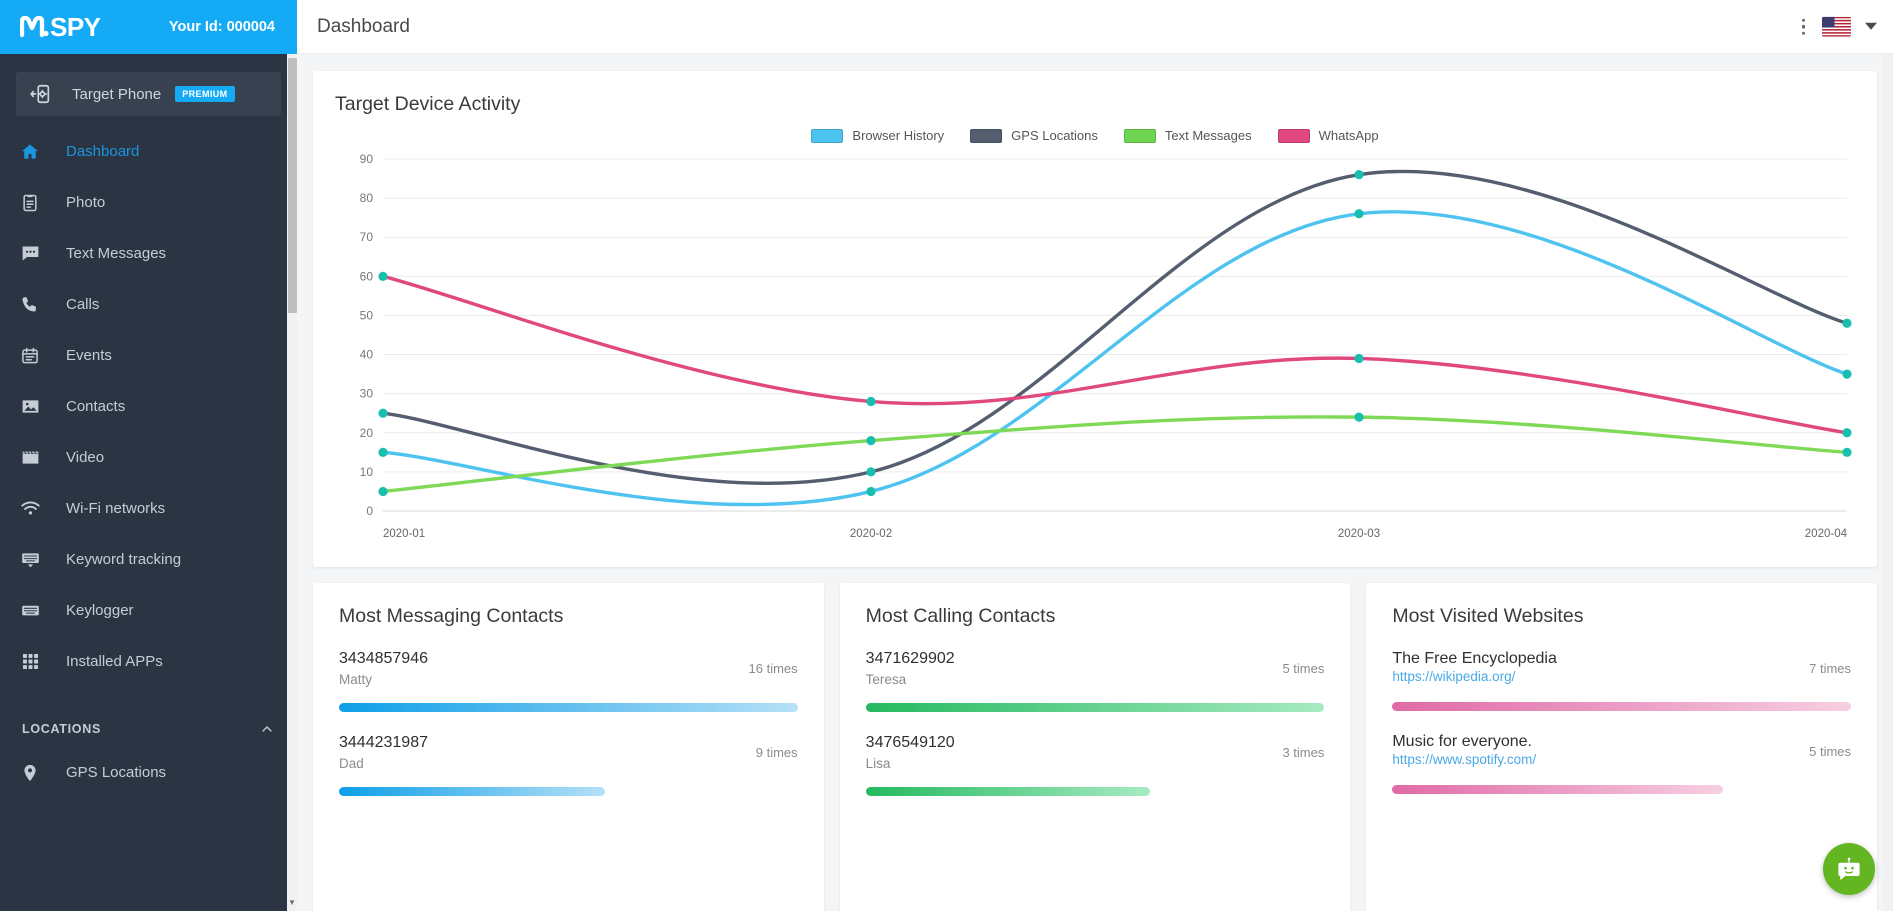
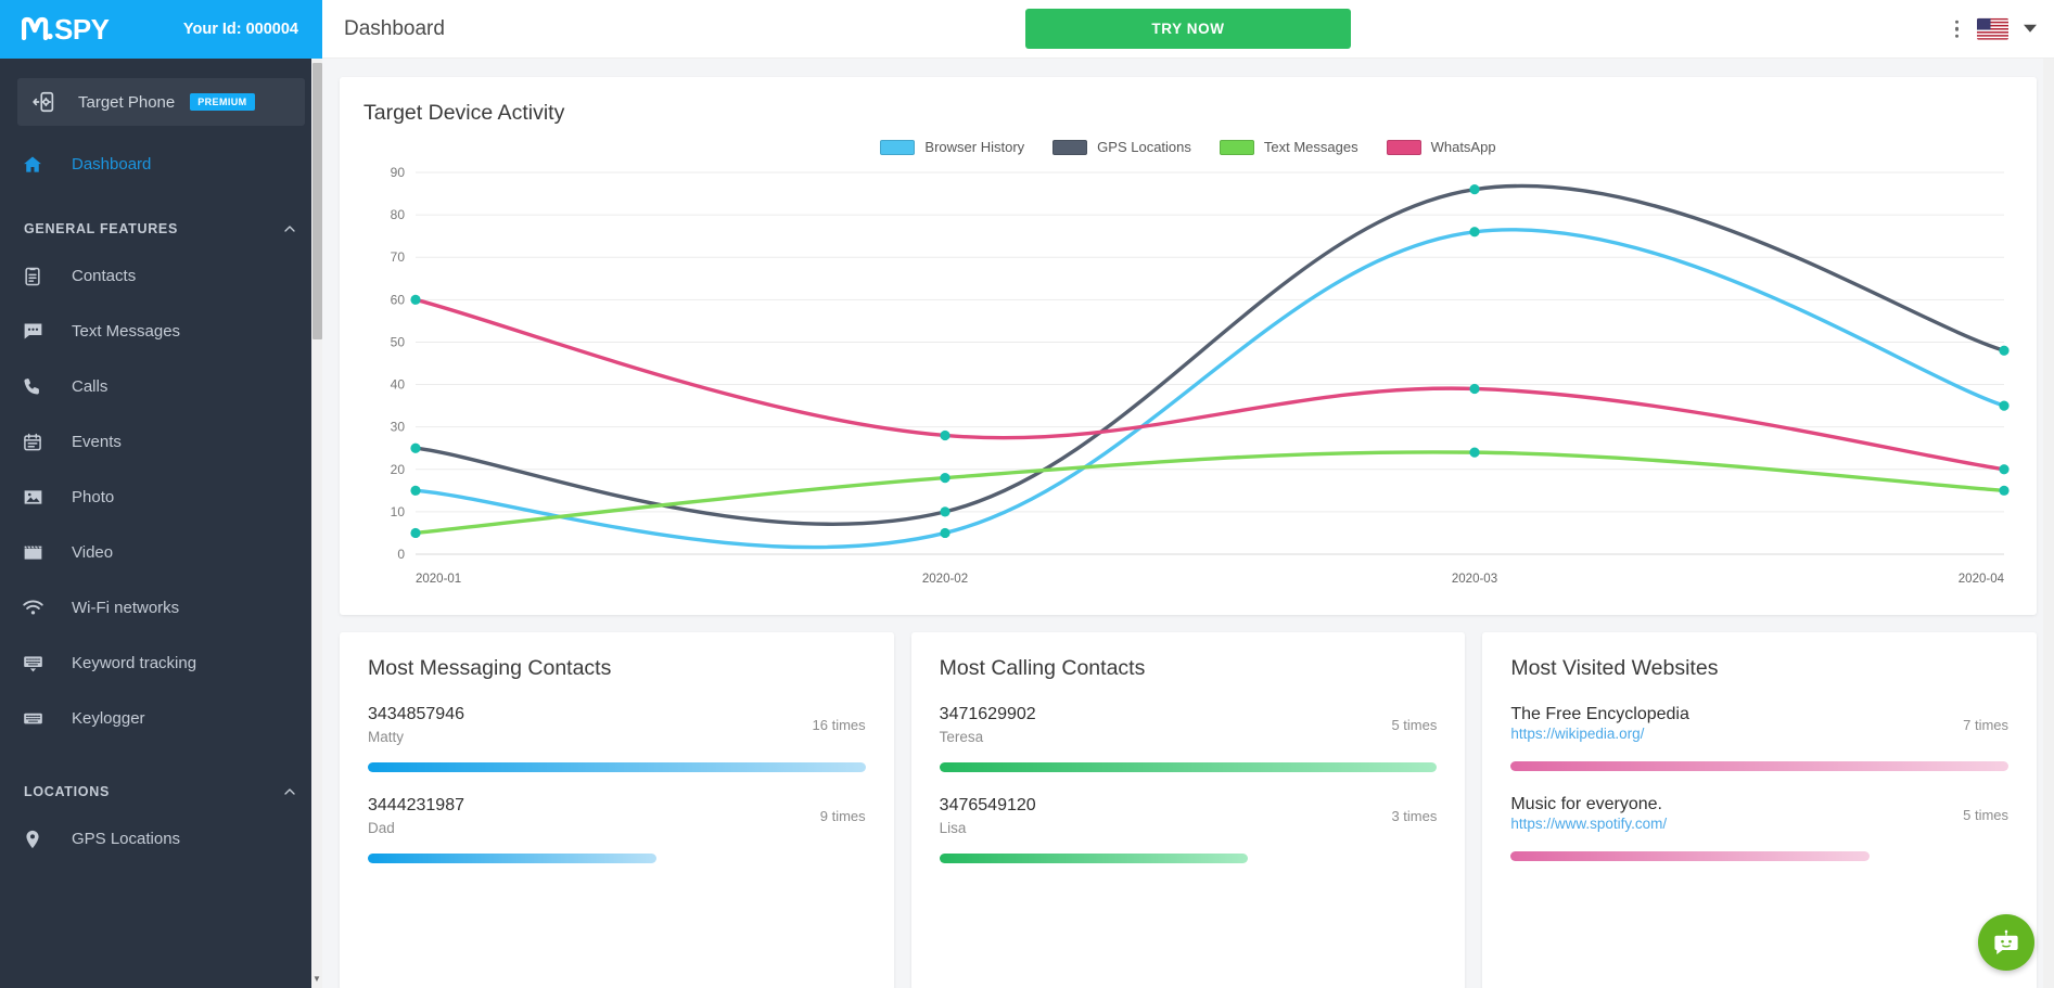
  SPY
  Your Id: 000004
  Target Phone
  PREMIUM
  Dashboard
+ GENERAL FEATURES
- Photo
+ Contacts
  Text Messages
  Calls
  Events
- Contacts
+ Photo
  Video
  Wi-Fi networks
  Keyword tracking
  Keylogger
- Installed APPs
  LOCATIONS
  GPS Locations
  ▼
  Dashboard
+ TRY NOW
  Target Device Activity
  Browser History
  GPS Locations
  Text Messages
  WhatsApp
  0
  10
  20
  30
  40
  50
  60
  70
  80
  90
  2020-01
  2020-02
  2020-03
  2020-04
  Most Messaging Contacts
  3434857946
  Matty
  16 times
  3444231987
  Dad
  9 times
  Most Calling Contacts
  3471629902
  Teresa
  5 times
  3476549120
  Lisa
  3 times
  Most Visited Websites
  The Free Encyclopedia
  https://wikipedia.org/
  7 times
  Music for everyone.
  https://www.spotify.com/
  5 times
